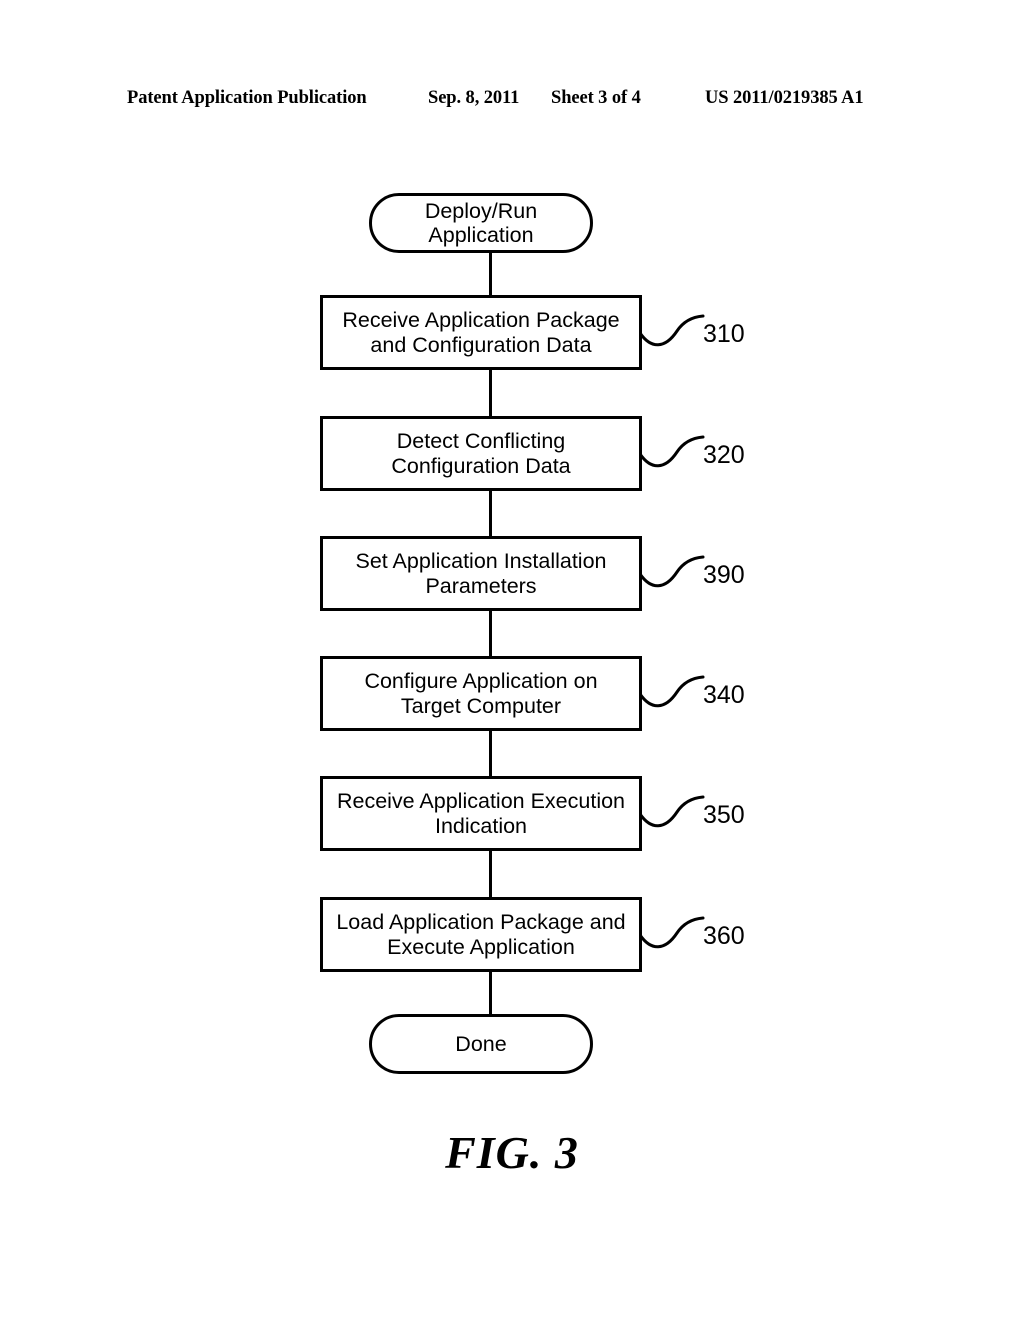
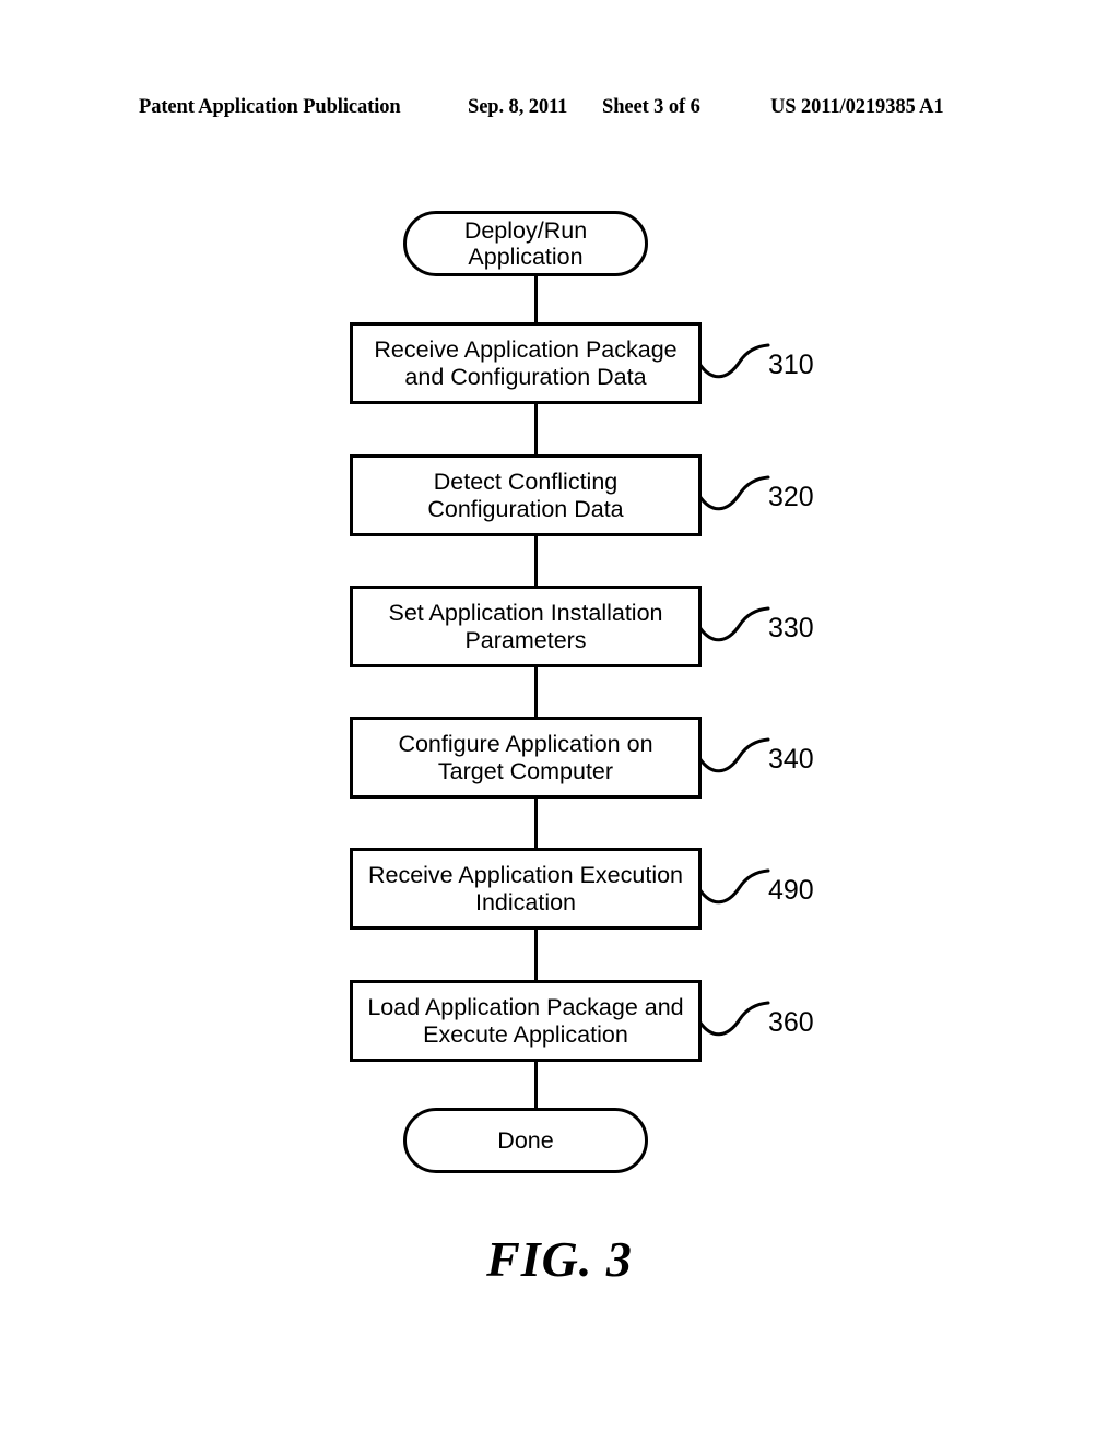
  Patent Application Publication
  Sep. 8, 2011
- Sheet 3 of 4
+ Sheet 3 of 6
  US 2011/0219385 A1
  Deploy/Run
  Application
  Receive Application Package
  and Configuration Data
  310
  Detect Conflicting
  Configuration Data
  320
  Set Application Installation
  Parameters
- 390
+ 330
  Configure Application on
  Target Computer
  340
  Receive Application Execution
  Indication
- 350
+ 490
  Load Application Package and
  Execute Application
  360
  Done
  FIG. 3
